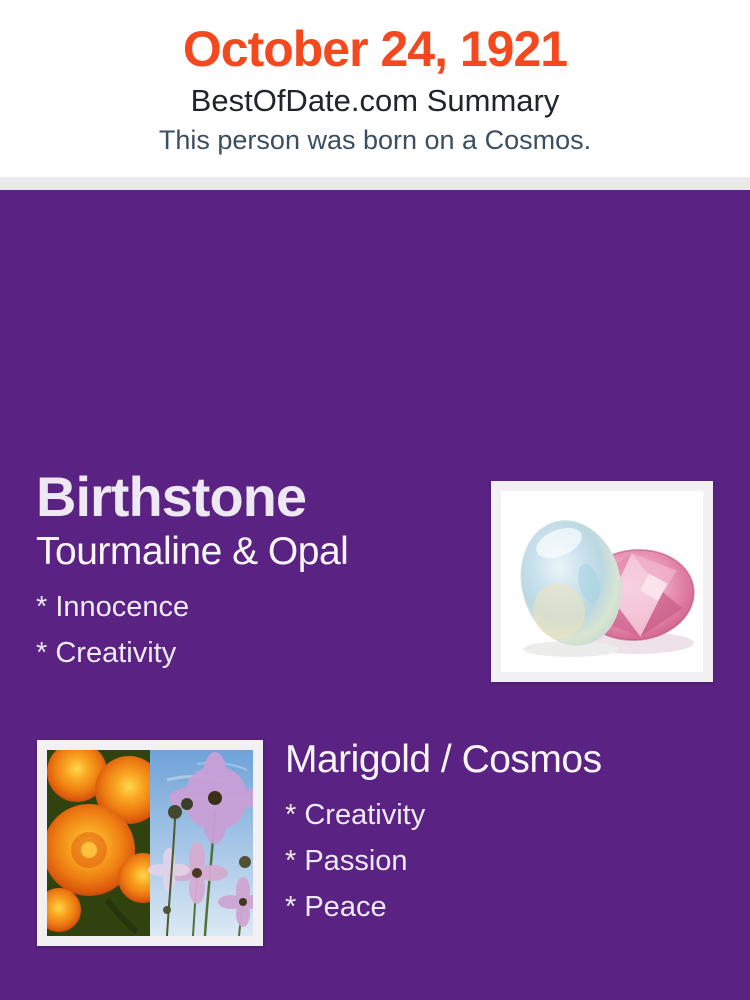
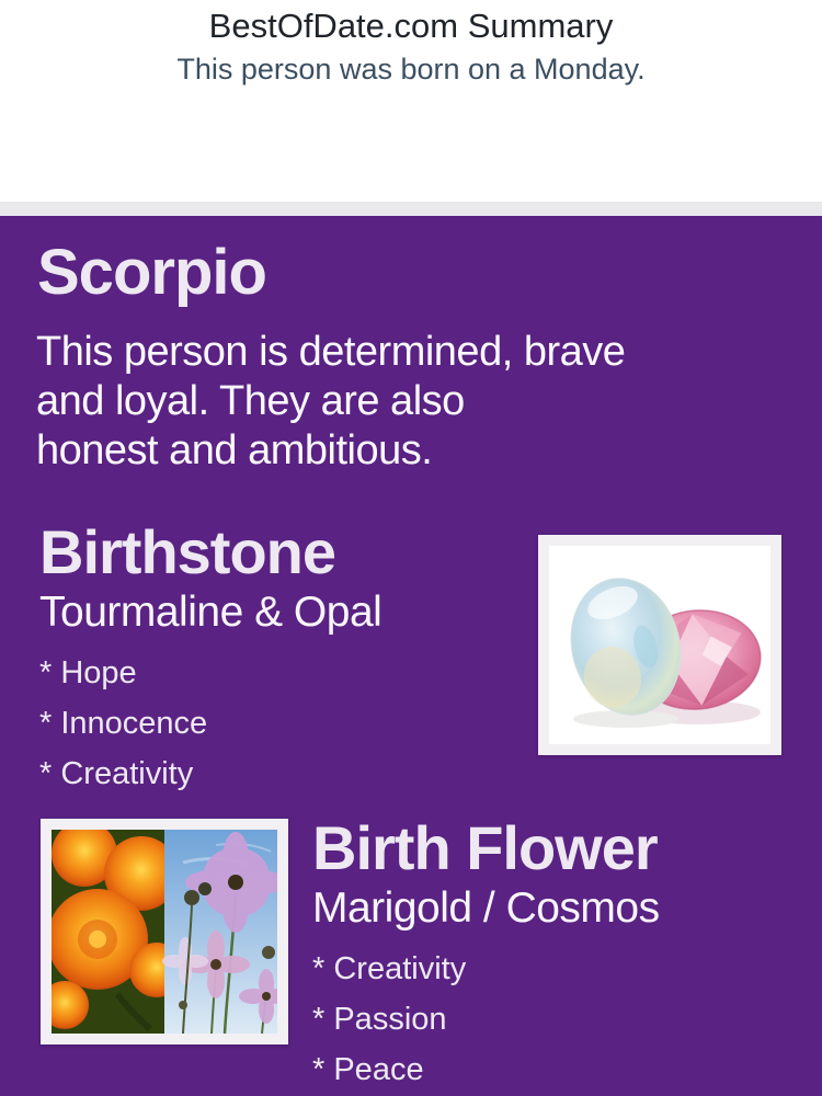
- October 24, 1921
  BestOfDate.com Summary
- This person was born on a Cosmos.
+ This person was born on a Monday.
+ Scorpio
+ This person is determined, brave
+ and loyal. They are also
+ honest and ambitious.
  Birthstone
  Tourmaline & Opal
+ * Hope
  * Innocence
  * Creativity
+ Birth Flower
  Marigold / Cosmos
  * Creativity
  * Passion
  * Peace
